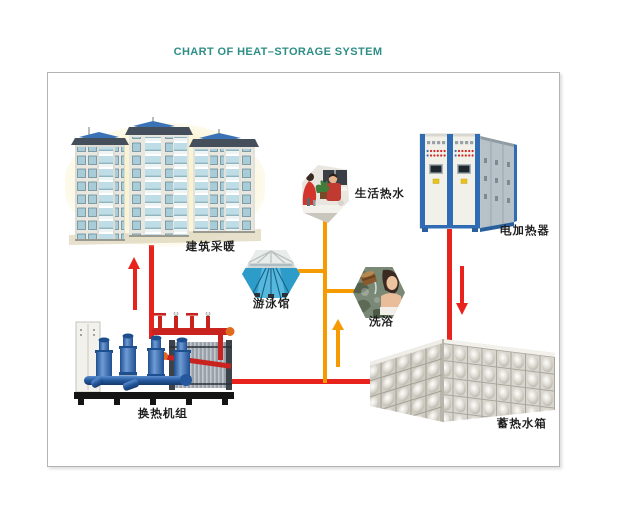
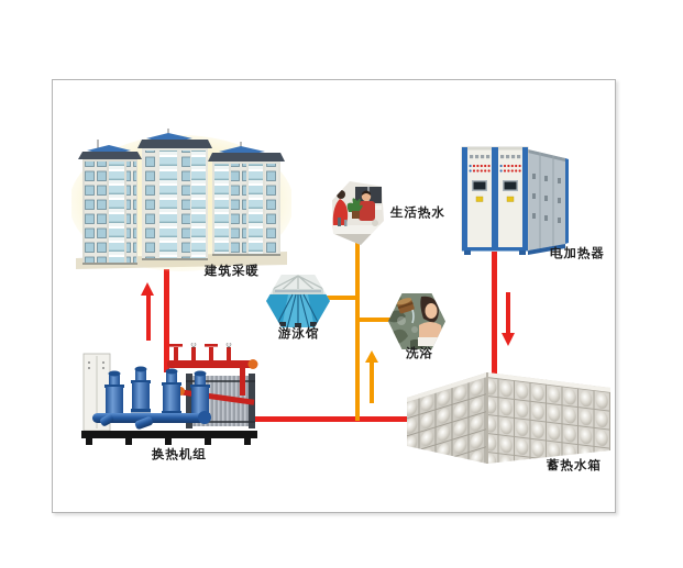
- CHART OF HEAT–STORAGE SYSTEM
  建筑采暖
  生活热水
  游泳馆
  洗浴
  电加热器
  换热机组
  蓄热水箱
